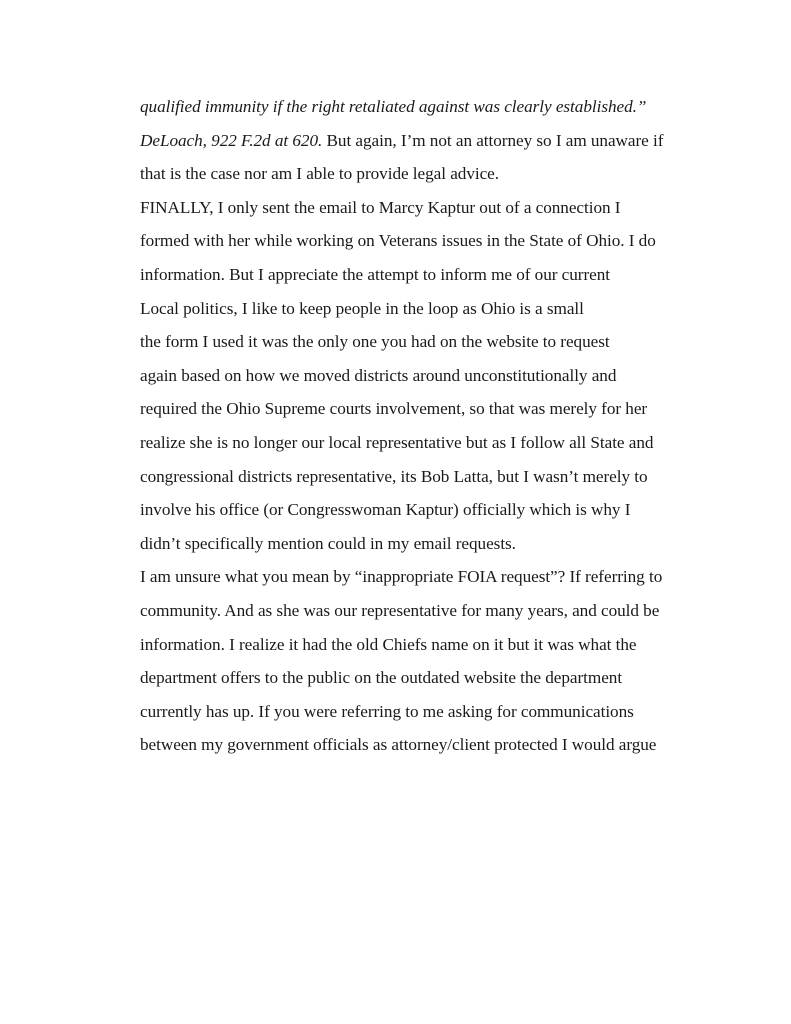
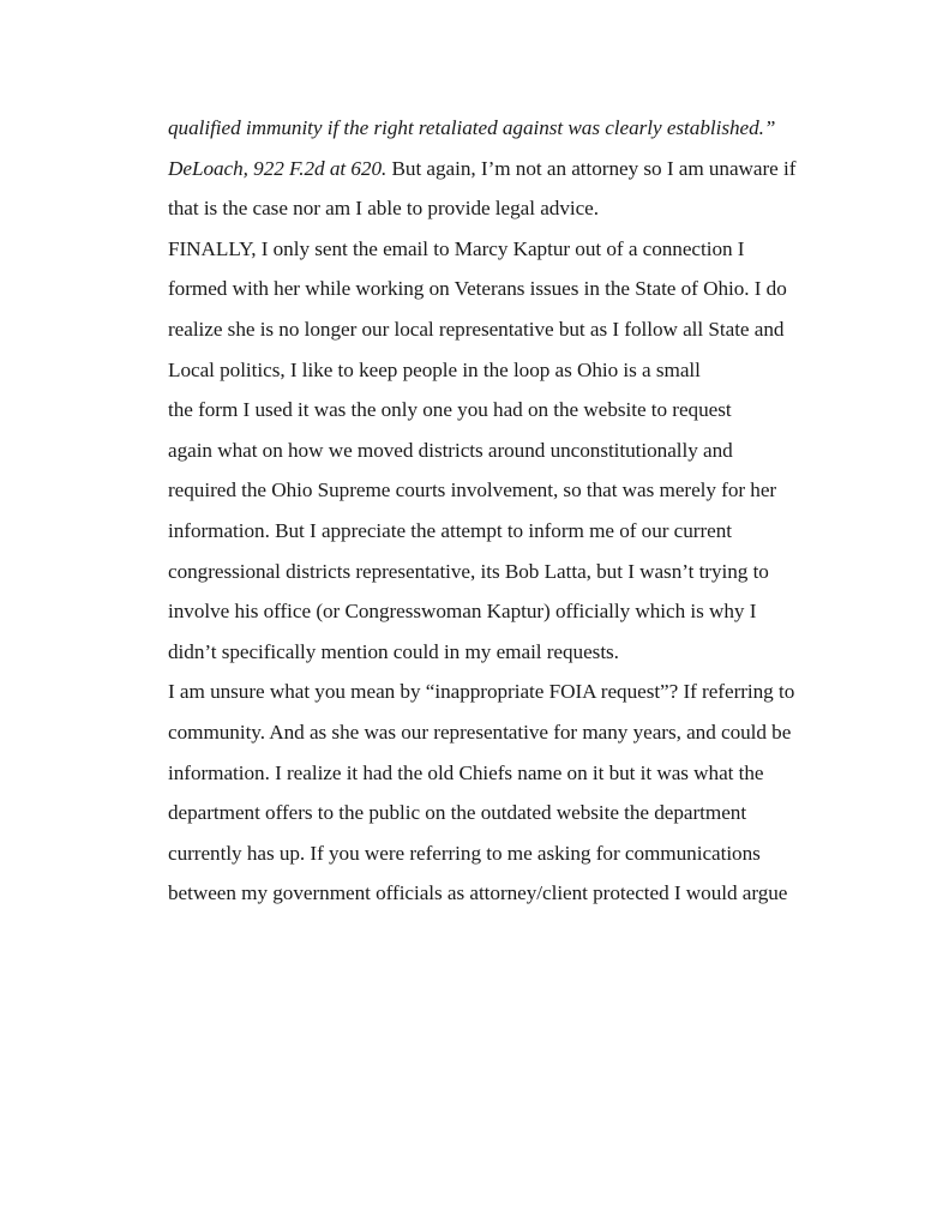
  qualified immunity if the right retaliated against was clearly established.”
  DeLoach, 922 F.2d at 620. But again, I’m not an attorney so I am unaware if
  that is the case nor am I able to provide legal advice.
  FINALLY, I only sent the email to Marcy Kaptur out of a connection I
  formed with her while working on Veterans issues in the State of Ohio. I do
- information. But I appreciate the attempt to inform me of our current
+ realize she is no longer our local representative but as I follow all State and
  Local politics, I like to keep people in the loop as Ohio is a small
  the form I used it was the only one you had on the website to request
- again based on how we moved districts around unconstitutionally and
+ again what on how we moved districts around unconstitutionally and
  required the Ohio Supreme courts involvement, so that was merely for her
- realize she is no longer our local representative but as I follow all State and
+ information. But I appreciate the attempt to inform me of our current
- congressional districts representative, its Bob Latta, but I wasn’t merely to
+ congressional districts representative, its Bob Latta, but I wasn’t trying to
  involve his office (or Congresswoman Kaptur) officially which is why I
  didn’t specifically mention could in my email requests.
  I am unsure what you mean by “inappropriate FOIA request”? If referring to
  community. And as she was our representative for many years, and could be
  information. I realize it had the old Chiefs name on it but it was what the
  department offers to the public on the outdated website the department
  currently has up. If you were referring to me asking for communications
  between my government officials as attorney/client protected I would argue
